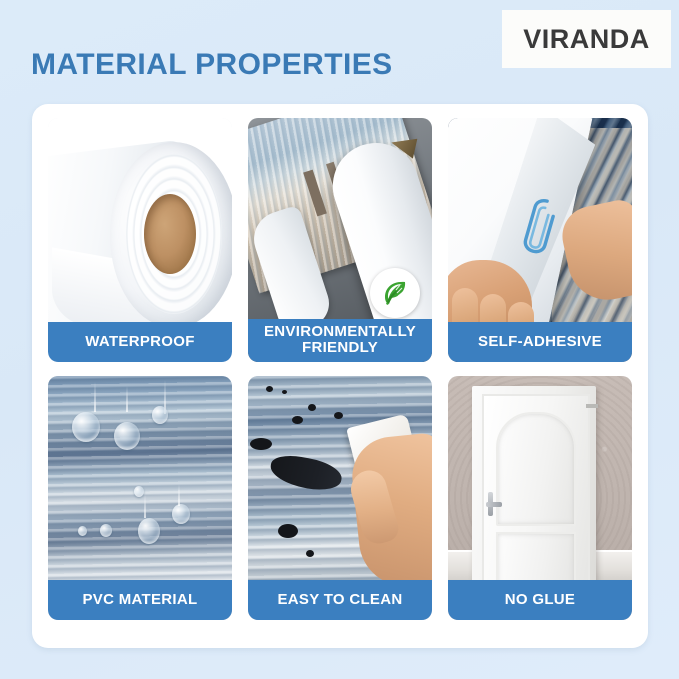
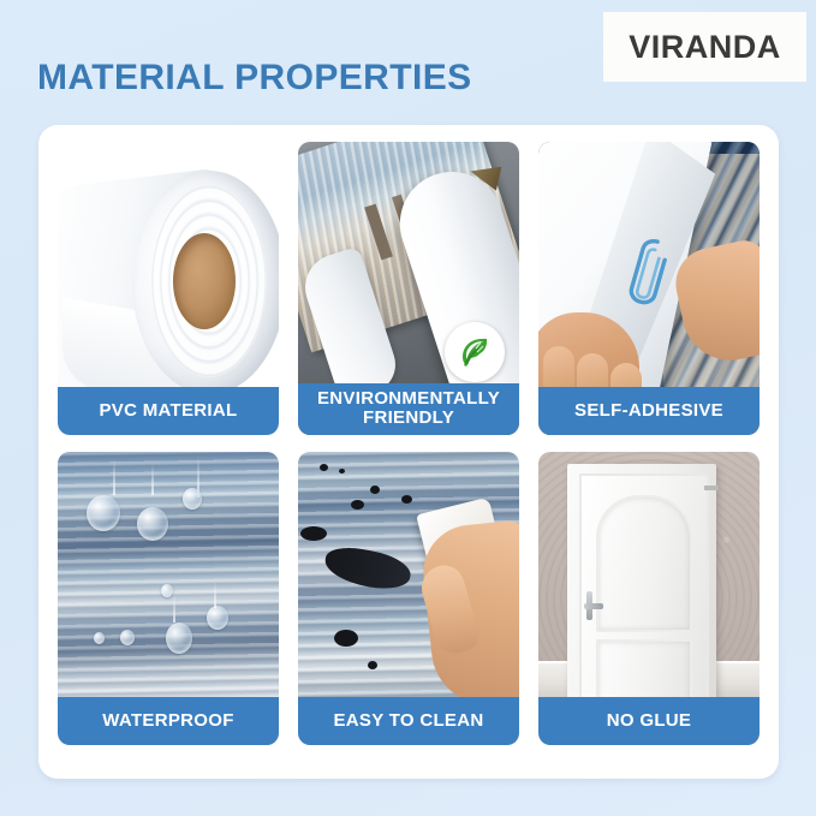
  VIRANDA
  MATERIAL PROPERTIES
- WATERPROOF
+ PVC MATERIAL
  ENVIRONMENTALLY FRIENDLY
  SELF-ADHESIVE
- PVC MATERIAL
+ WATERPROOF
  EASY TO CLEAN
  NO GLUE
